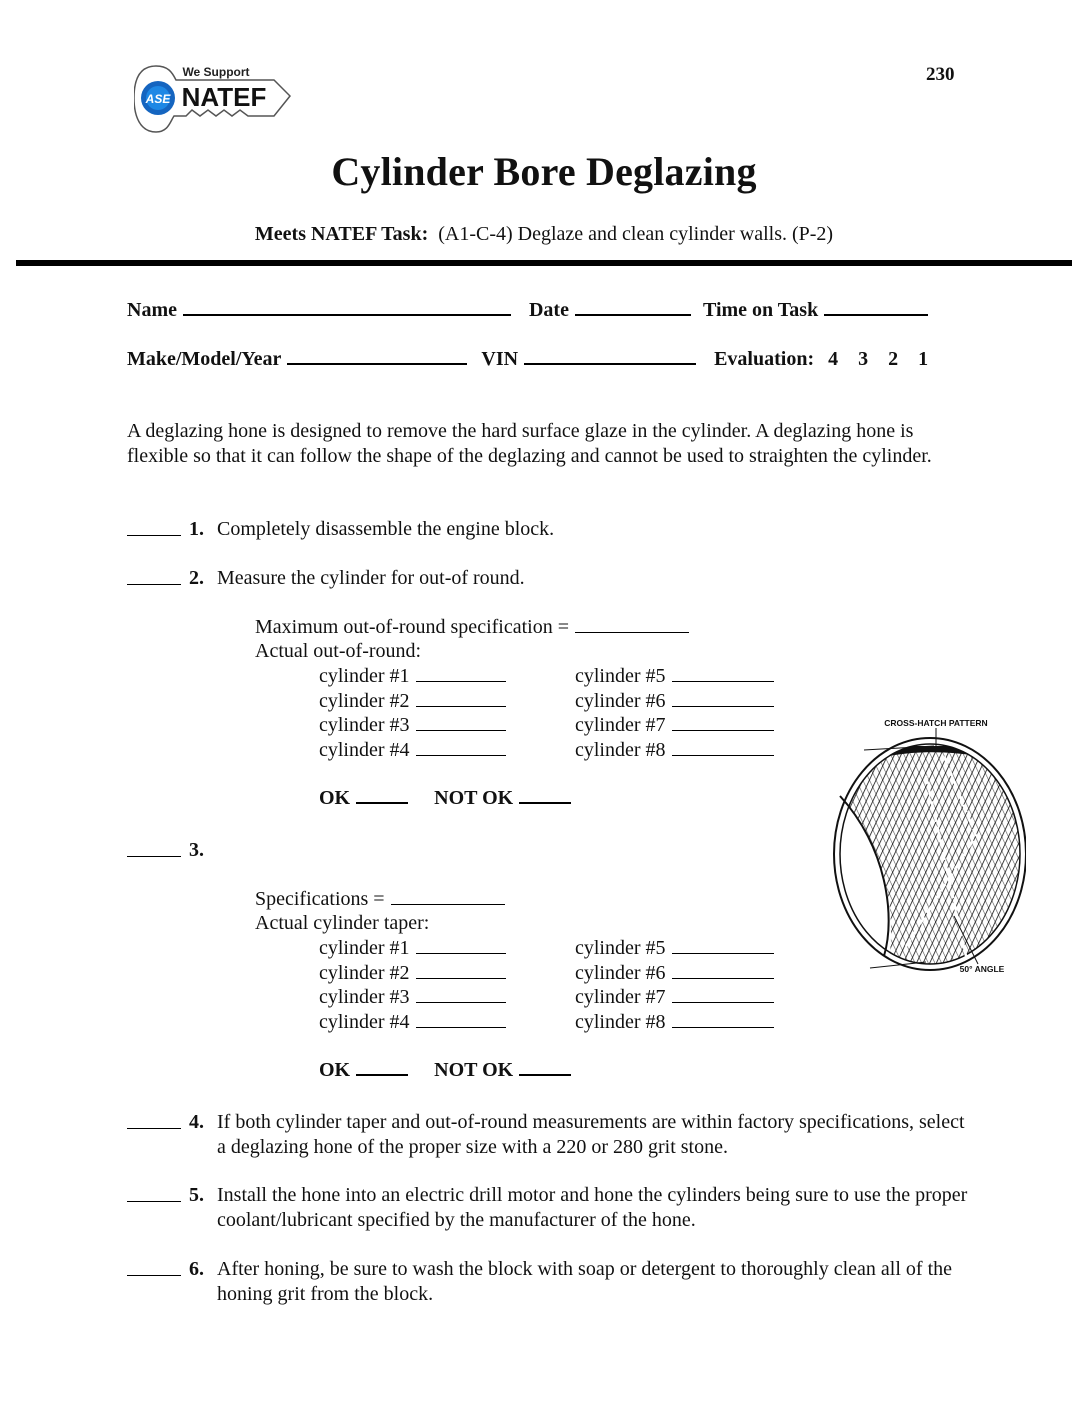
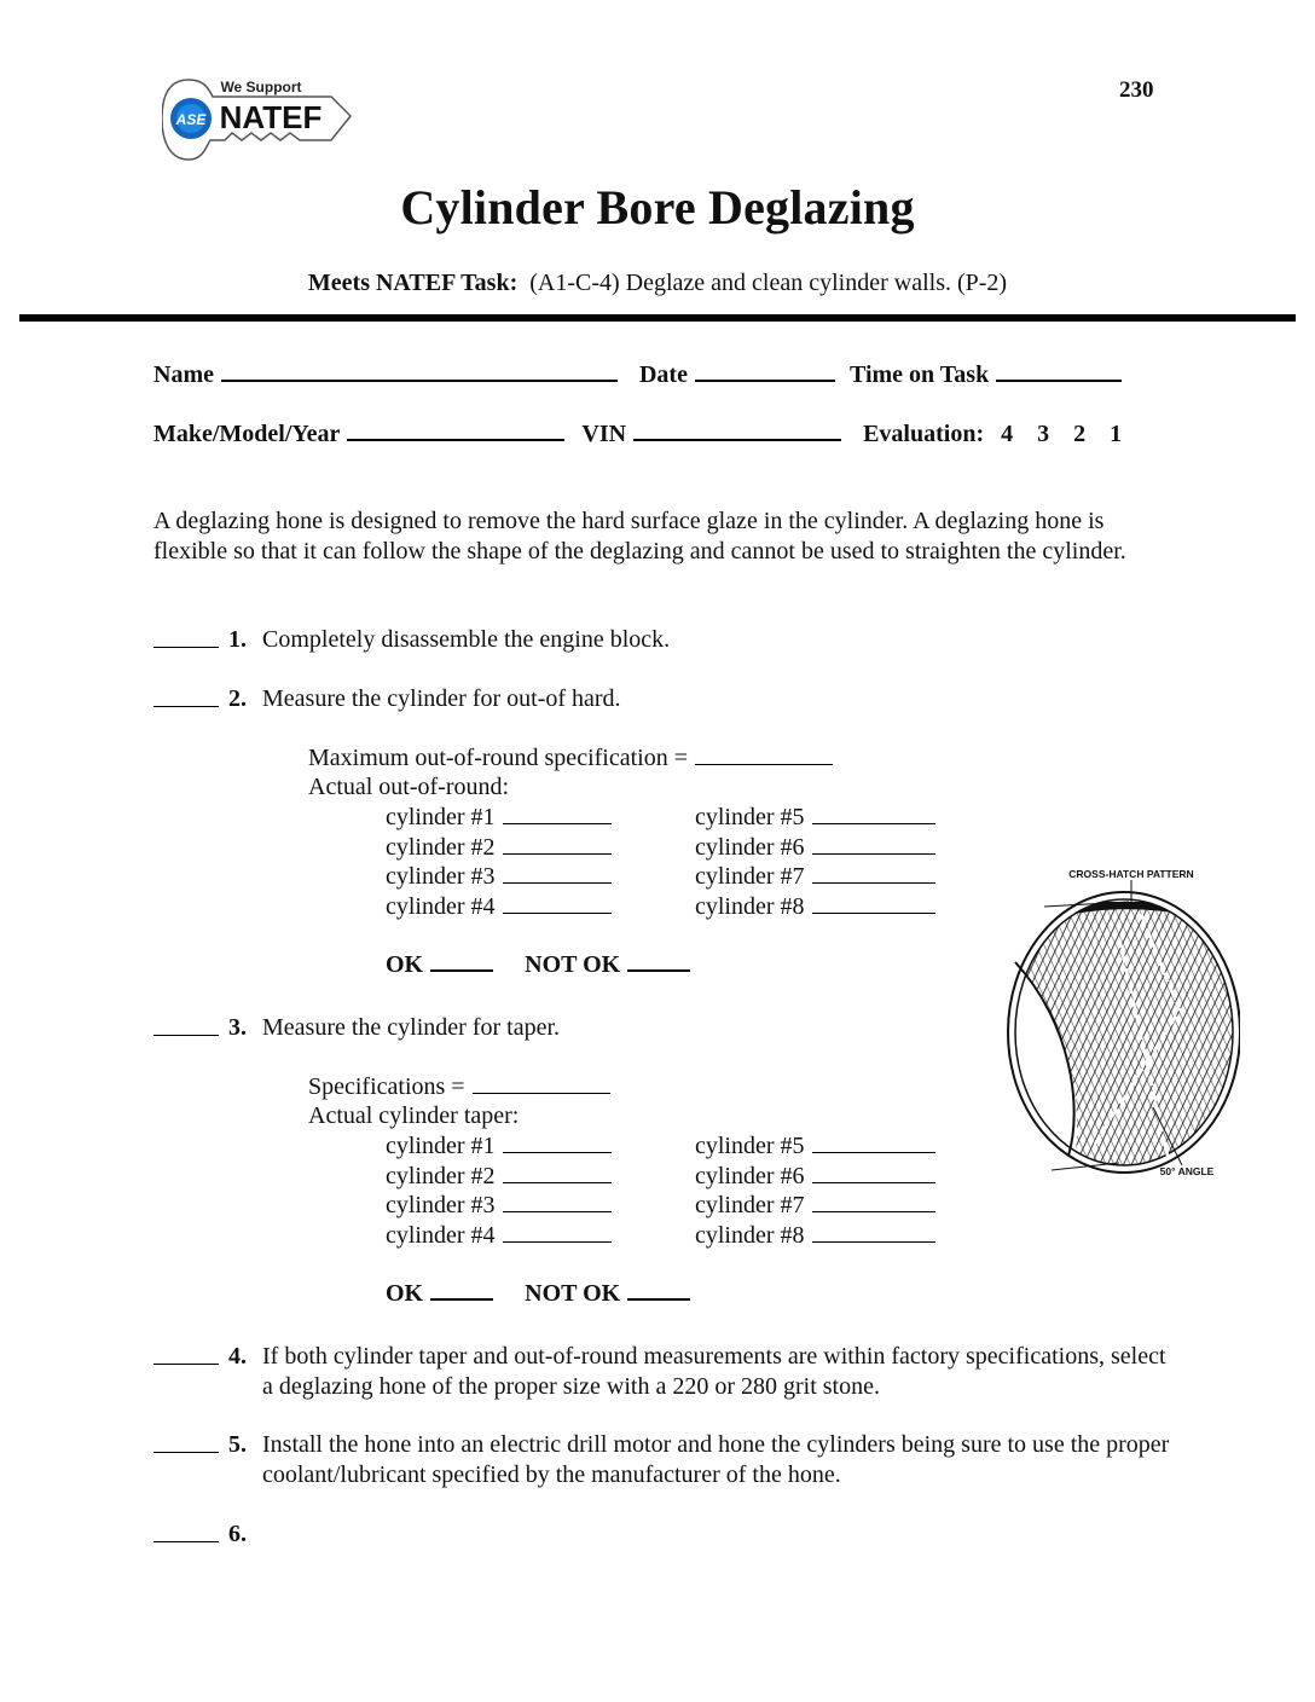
  230
  ASE
  We Support
  NATEF
  Cylinder Bore Deglazing
  Meets NATEF Task: (A1-C-4) Deglaze and clean cylinder walls. (P-2)
  Name
  Date
  Time on Task
  Make/Model/Year
  VIN
  Evaluation:
  4
  3
  2
  1
  A deglazing hone is designed to remove the hard surface glaze in the cylinder. A deglazing hone is flexible so that it can follow the shape of the deglazing and cannot be used to straighten the cylinder.
  1.
  Completely disassemble the engine block.
  2.
- Measure the cylinder for out-of round.
+ Measure the cylinder for out-of hard.
  Maximum out-of-round specification =
  Actual out-of-round:
  cylinder #1
  cylinder #2
  cylinder #3
  cylinder #4
  cylinder #5
  cylinder #6
  cylinder #7
  cylinder #8
  OK
  NOT OK
  3.
+ Measure the cylinder for taper.
  Specifications =
  Actual cylinder taper:
  cylinder #1
  cylinder #2
  cylinder #3
  cylinder #4
  cylinder #5
  cylinder #6
  cylinder #7
  cylinder #8
  OK
  NOT OK
  4.
  If both cylinder taper and out-of-round measurements are within factory specifications, select a deglazing hone of the proper size with a 220 or 280 grit stone.
  5.
  Install the hone into an electric drill motor and hone the cylinders being sure to use the proper coolant/lubricant specified by the manufacturer of the hone.
  6.
- After honing, be sure to wash the block with soap or detergent to thoroughly clean all of the honing grit from the block.
  CROSS-HATCH PATTERN
  50° ANGLE
